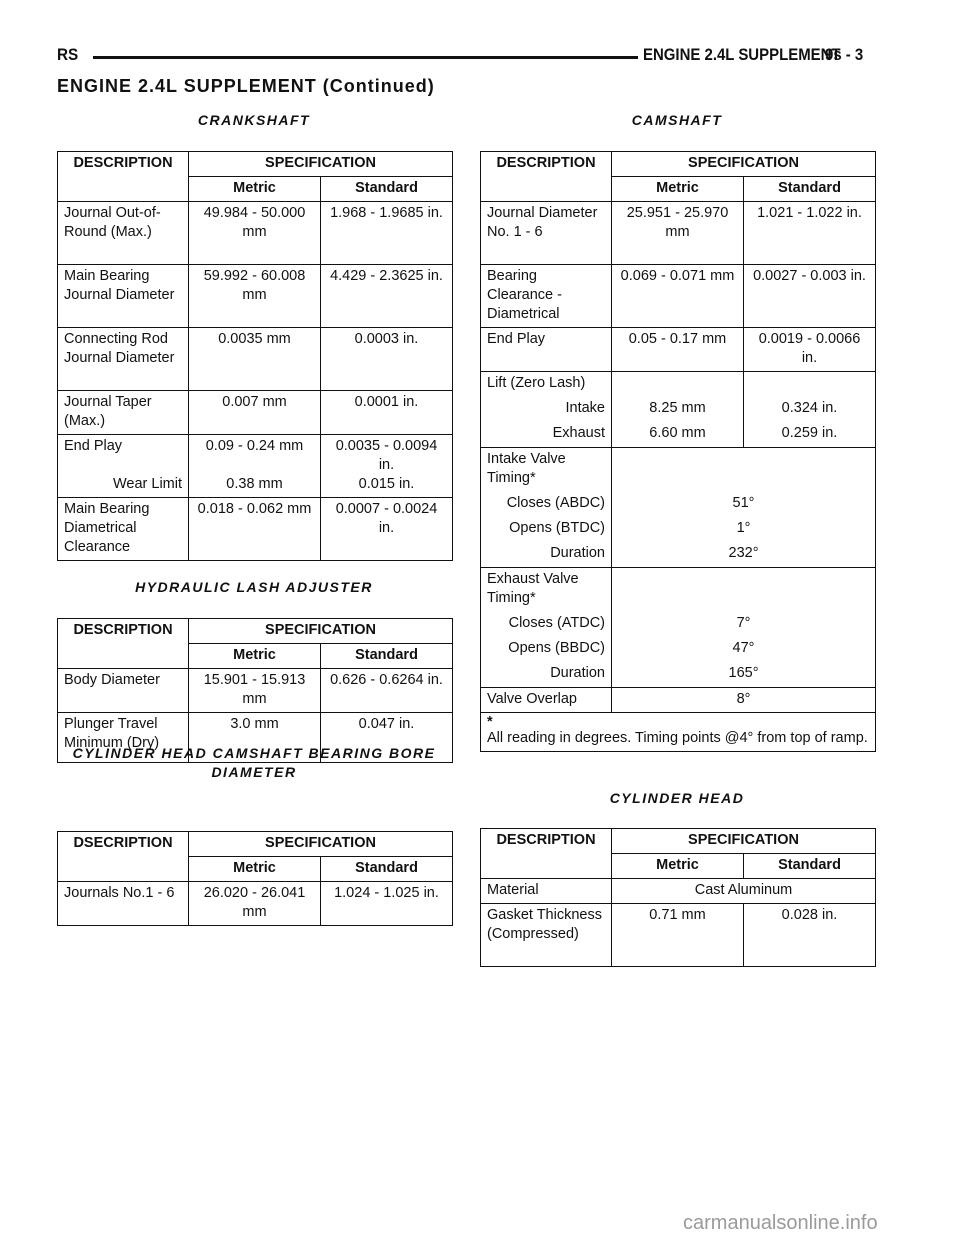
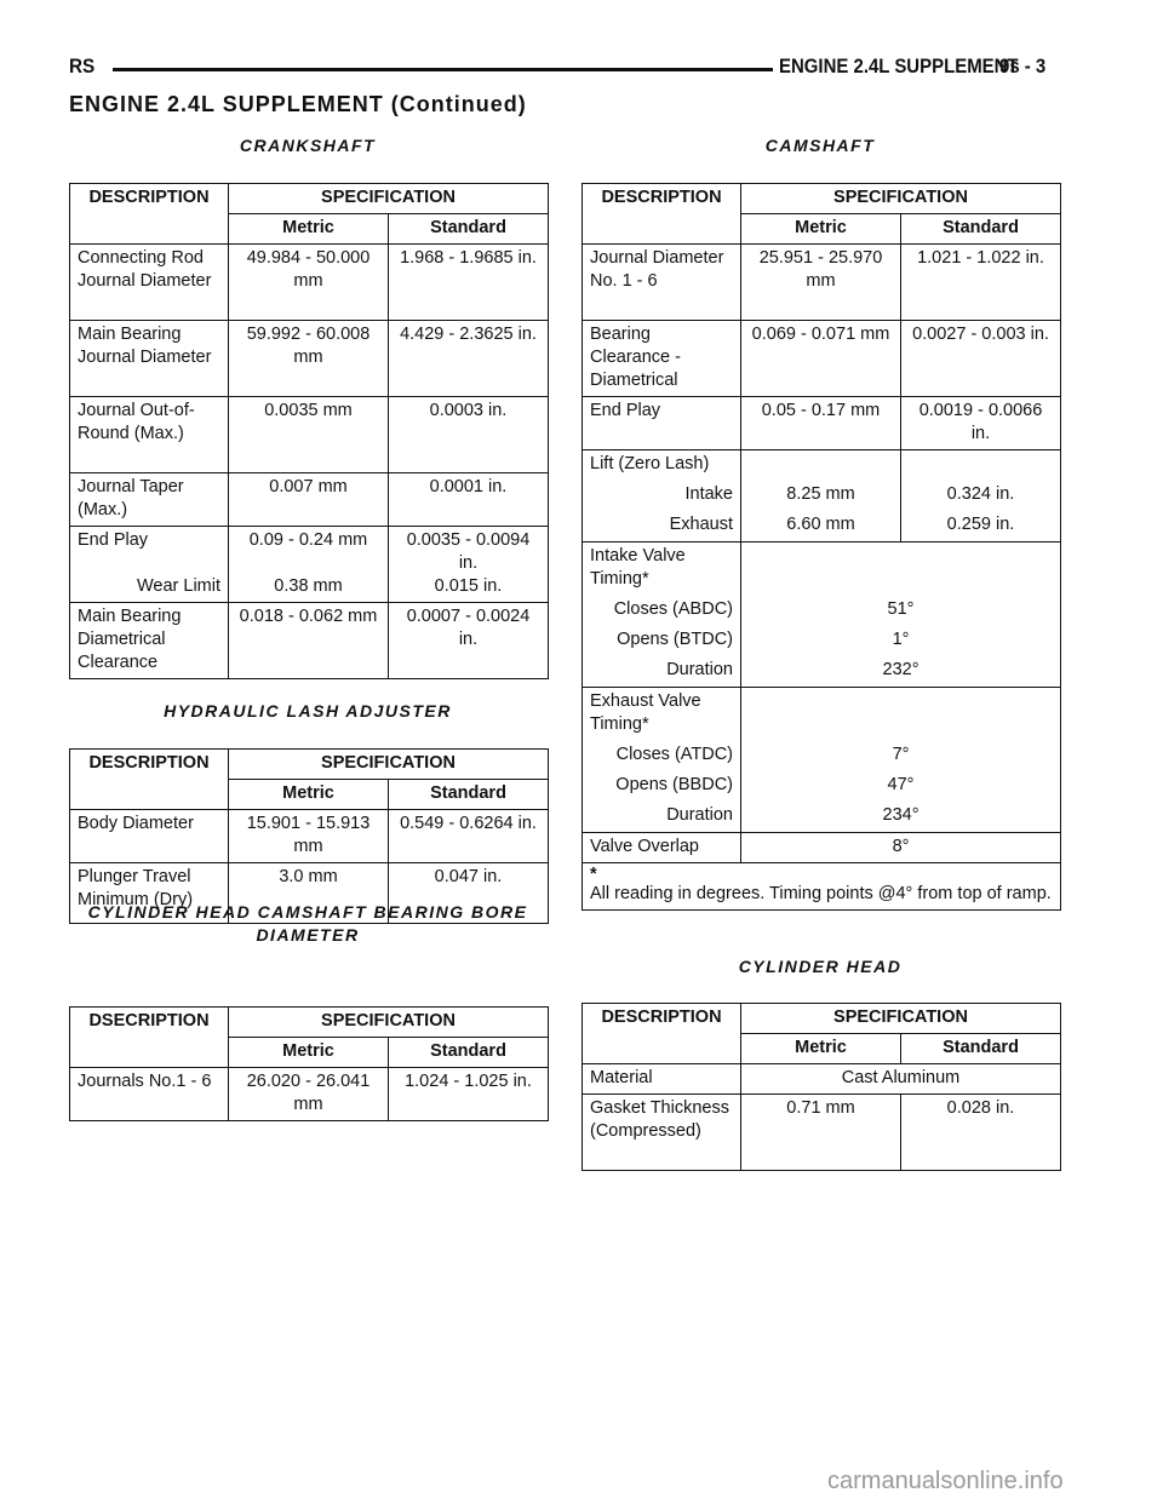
  RS
  ENGINE 2.4L SUPPLEMENT
  9s - 3
  ENGINE 2.4L SUPPLEMENT (Continued)
  CRANKSHAFT
  DESCRIPTION	SPECIFICATION
  Metric	Standard
- Journal Out-of-Round (Max.)	49.984 - 50.000 mm	1.968 - 1.9685 in.
+ Connecting Rod Journal Diameter	49.984 - 50.000 mm	1.968 - 1.9685 in.
  Main Bearing Journal Diameter	59.992 - 60.008 mm	4.429 - 2.3625 in.
- Connecting Rod Journal Diameter	0.0035 mm	0.0003 in.
+ Journal Out-of-Round (Max.)	0.0035 mm	0.0003 in.
  Journal Taper (Max.)	0.007 mm	0.0001 in.
  End Play Wear Limit	0.09 - 0.24 mm 0.38 mm	0.0035 - 0.0094 in. 0.015 in.
  Main Bearing Diametrical Clearance	0.018 - 0.062 mm	0.0007 - 0.0024 in.
  HYDRAULIC LASH ADJUSTER
  DESCRIPTION	SPECIFICATION
  Metric	Standard
- Body Diameter	15.901 - 15.913 mm	0.626 - 0.6264 in.
+ Body Diameter	15.901 - 15.913 mm	0.549 - 0.6264 in.
  Plunger Travel Minimum (Dry)	3.0 mm	0.047 in.
  CYLINDER HEAD CAMSHAFT BEARING BORE DIAMETER
  DSECRIPTION	SPECIFICATION
  Metric	Standard
  Journals No.1 - 6	26.020 - 26.041 mm	1.024 - 1.025 in.
  CAMSHAFT
  DESCRIPTION	SPECIFICATION
  Metric	Standard
  Journal Diameter No. 1 - 6	25.951 - 25.970 mm	1.021 - 1.022 in.
  Bearing Clearance - Diametrical	0.069 - 0.071 mm	0.0027 - 0.003 in.
  End Play	0.05 - 0.17 mm	0.0019 - 0.0066 in.
  Lift (Zero Lash) Intake Exhaust	8.25 mm 6.60 mm	0.324 in. 0.259 in.
  Intake Valve Timing* Closes (ABDC) Opens (BTDC) Duration	51° 1° 232°
- Exhaust Valve Timing* Closes (ATDC) Opens (BBDC) Duration	7° 47° 165°
+ Exhaust Valve Timing* Closes (ATDC) Opens (BBDC) Duration	7° 47° 234°
  Valve Overlap	8°
  * All reading in degrees. Timing points @4° from top of ramp.
  CYLINDER HEAD
  DESCRIPTION	SPECIFICATION
  Metric	Standard
  Material	Cast Aluminum
  Gasket Thickness (Compressed)	0.71 mm	0.028 in.
  carmanualsonline.info
